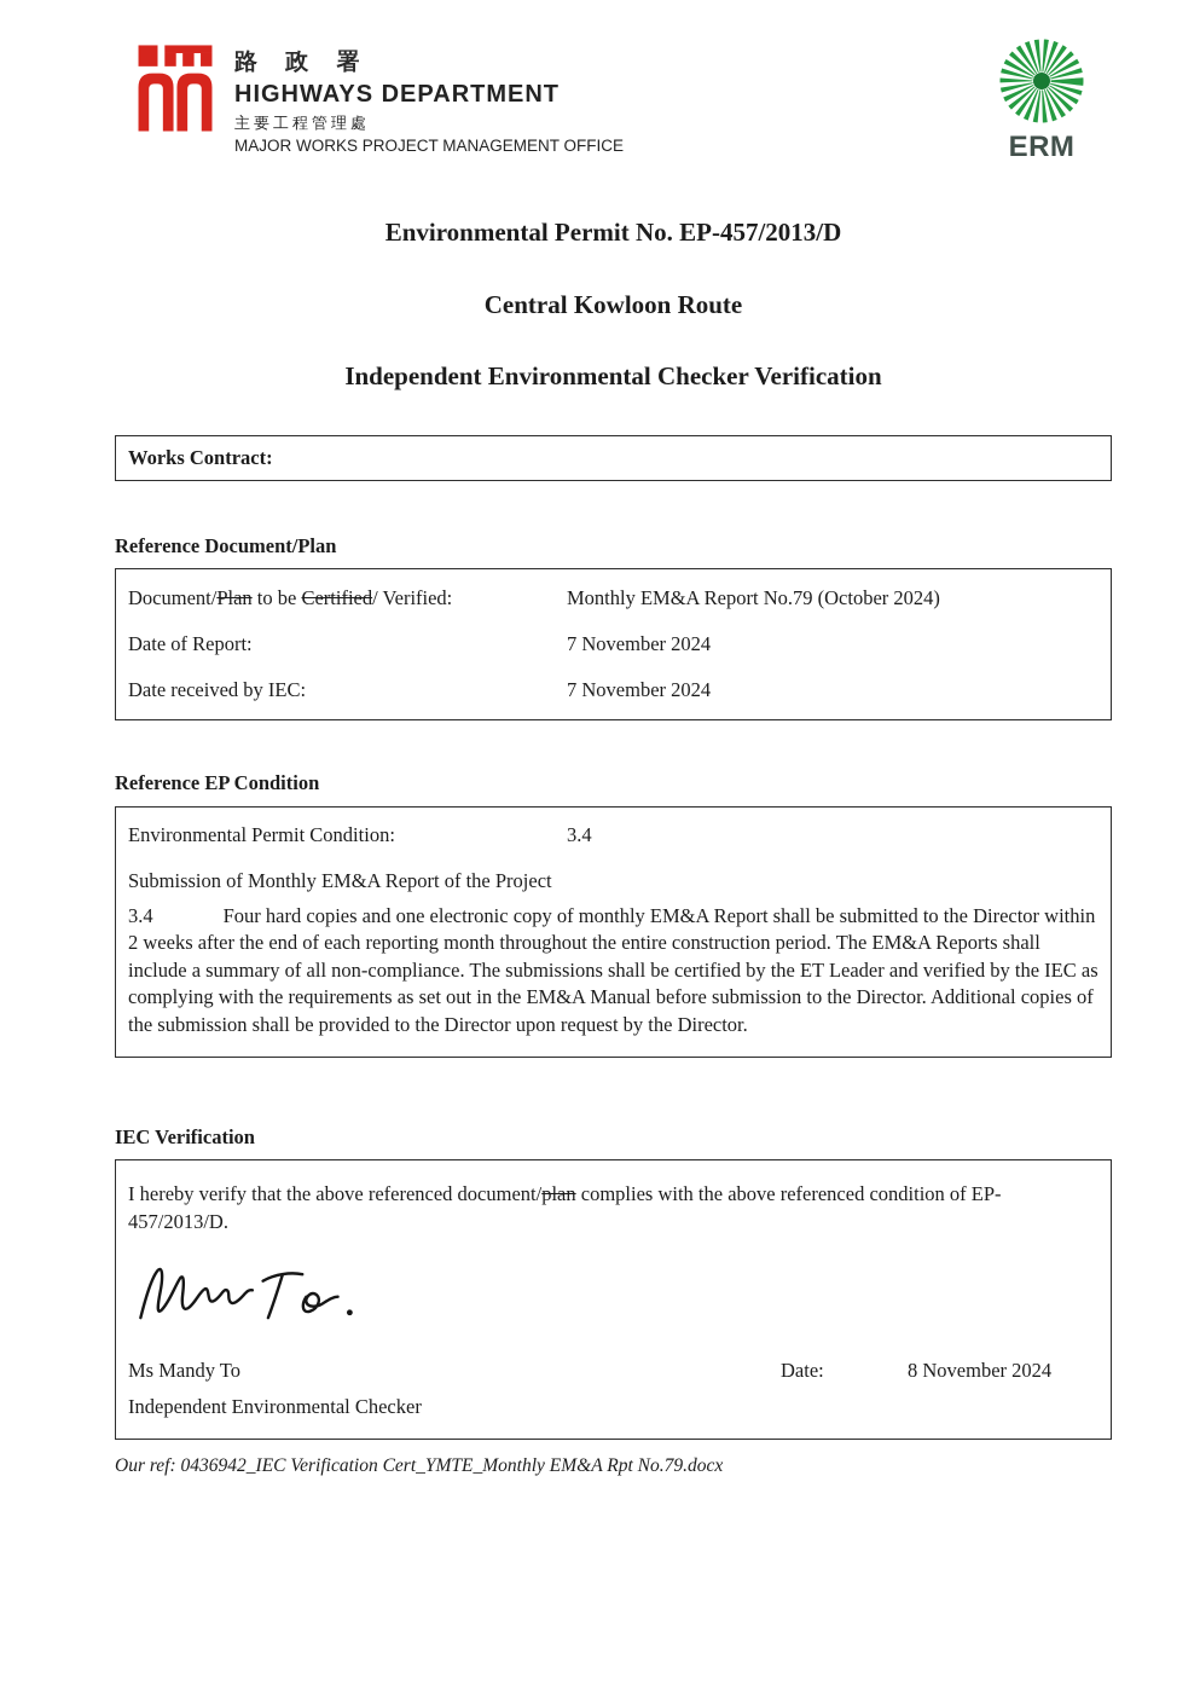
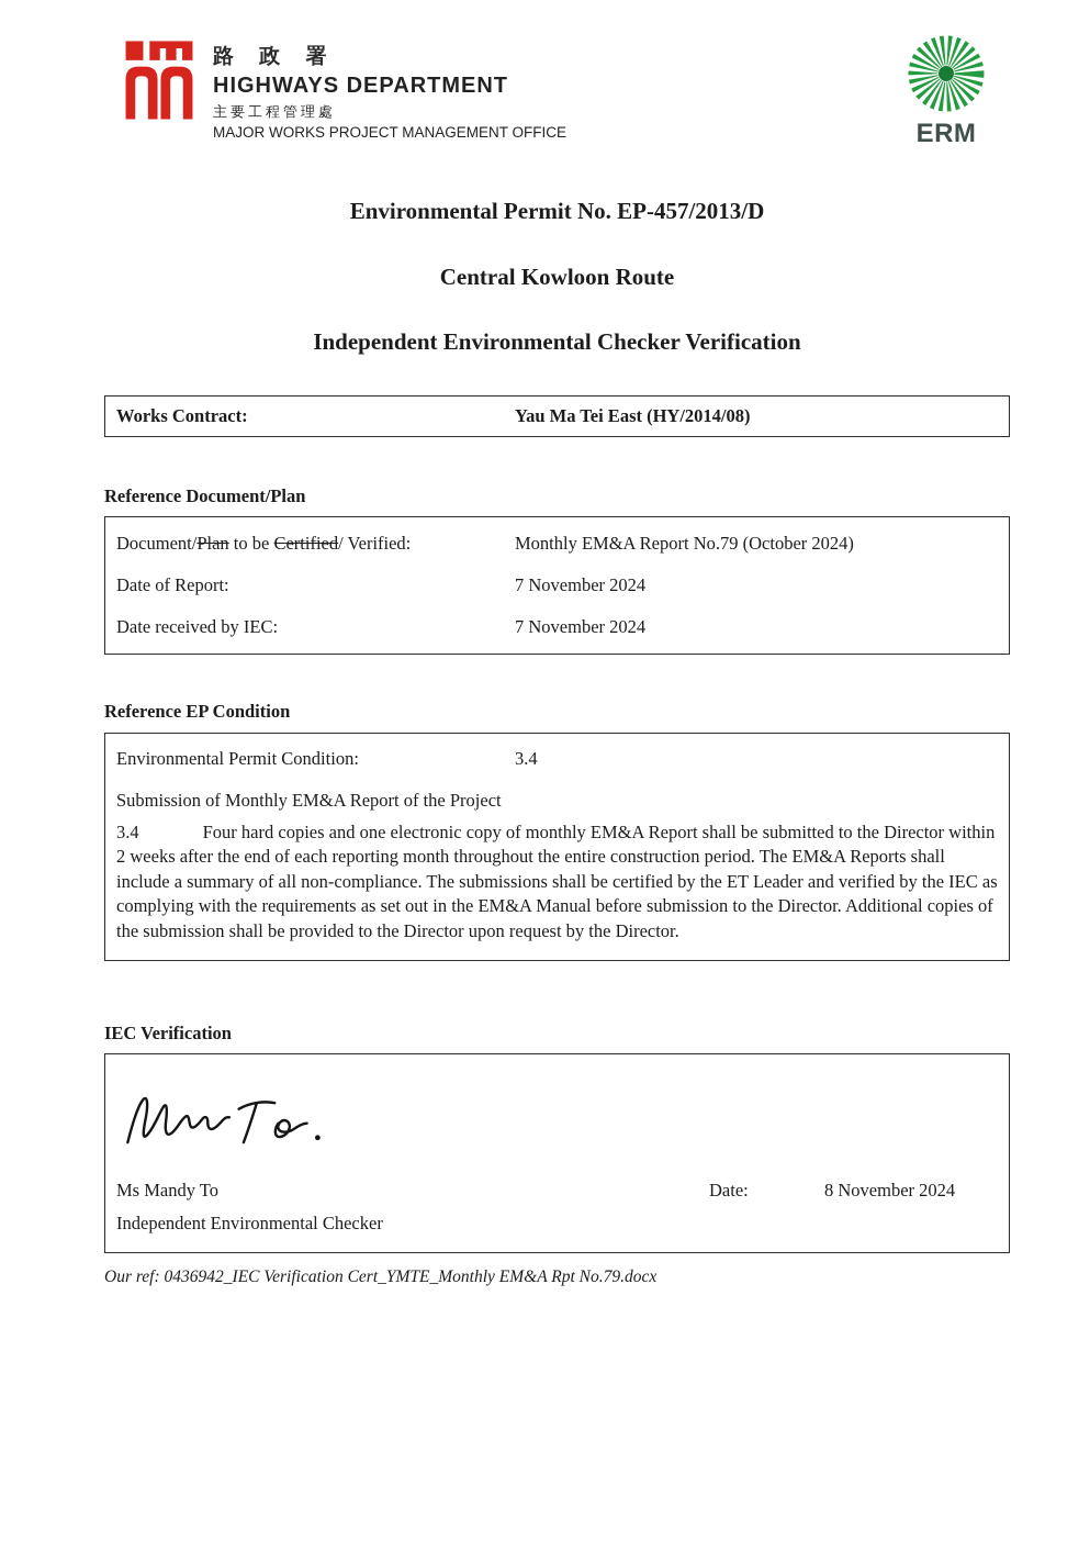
  路 政 署
  HIGHWAYS DEPARTMENT
  主要工程管理處
  MAJOR WORKS PROJECT MANAGEMENT OFFICE
  ERM
  Environmental Permit No. EP-457/2013/D
  Central Kowloon Route
  Independent Environmental Checker Verification
  Works Contract:
+ Yau Ma Tei East (HY/2014/08)
  Reference Document/Plan
  Document/Plan to be Certified/ Verified:
  Monthly EM&A Report No.79 (October 2024)
  Date of Report:
  7 November 2024
  Date received by IEC:
  7 November 2024
  Reference EP Condition
  Environmental Permit Condition:
  3.4
  Submission of Monthly EM&A Report of the Project
  3.4 Four hard copies and one electronic copy of monthly EM&A Report shall be submitted to the Director within 2 weeks after the end of each reporting month throughout the entire construction period. The EM&A Reports shall include a summary of all non-compliance. The submissions shall be certified by the ET Leader and verified by the IEC as complying with the requirements as set out in the EM&A Manual before submission to the Director. Additional copies of the submission shall be provided to the Director upon request by the Director.
  IEC Verification
- I hereby verify that the above referenced document/plan complies with the above referenced condition of EP-457/2013/D.
  Ms Mandy To
  Date:
  8 November 2024
  Independent Environmental Checker
  Our ref: 0436942_IEC Verification Cert_YMTE_Monthly EM&A Rpt No.79.docx
